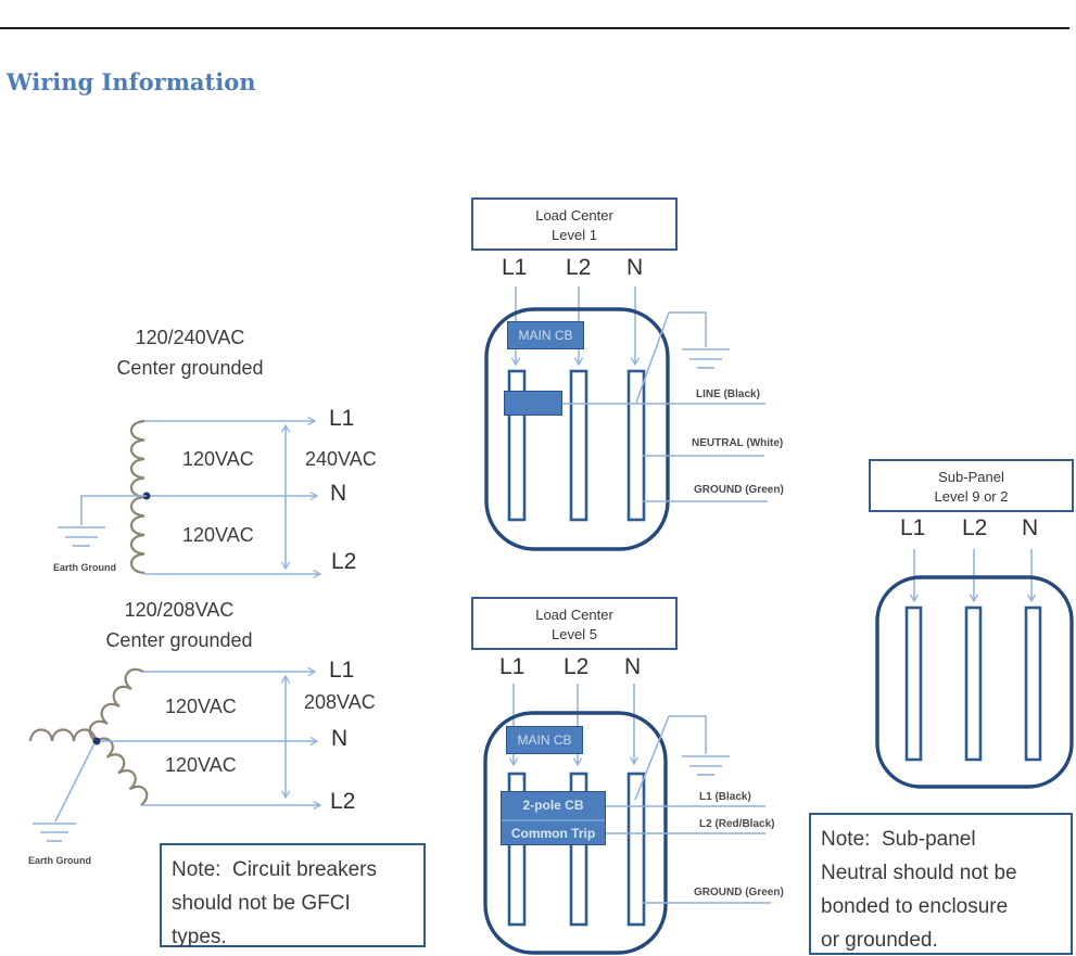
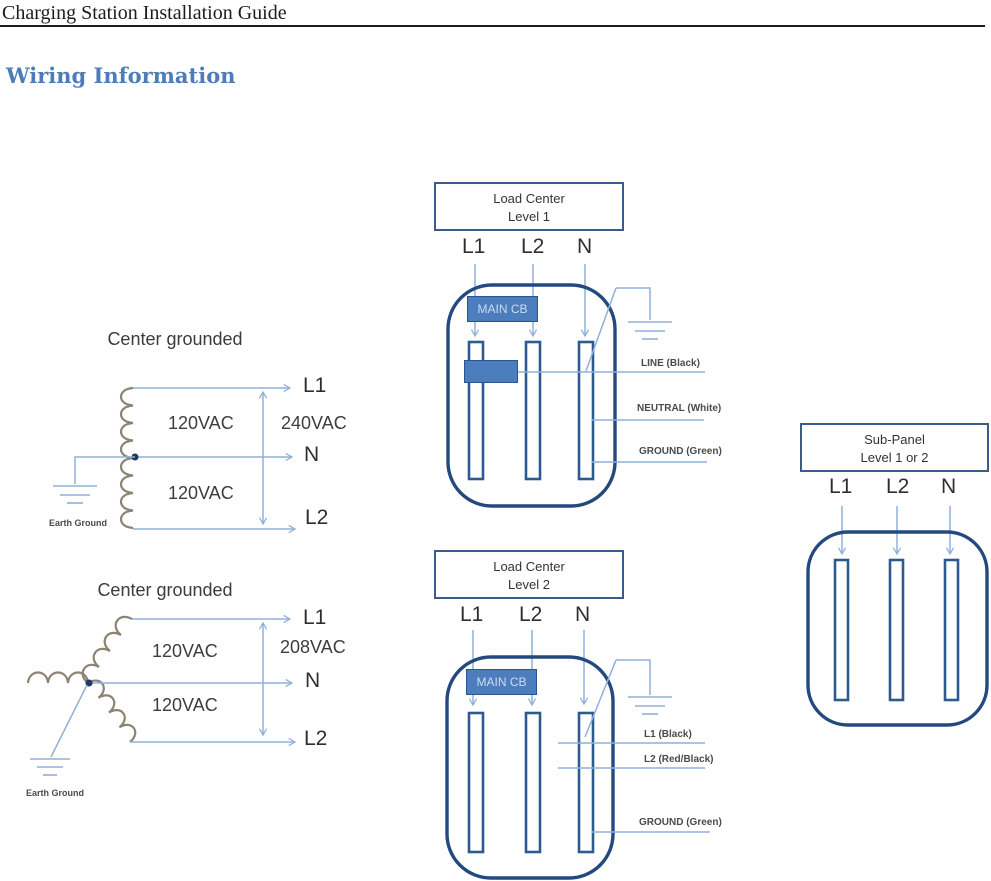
+ Charging Station Installation Guide
  Wiring Information
- 120/240VAC
  Center grounded
  L1
  120VAC
  240VAC
  N
  120VAC
  L2
  Earth Ground
- 120/208VAC
  Center grounded
  L1
  120VAC
  208VAC
  N
  120VAC
  L2
  Earth Ground
  Load Center
  Level 1
  L1
  L2
  N
  MAIN CB
  LINE (Black)
  NEUTRAL (White)
  GROUND (Green)
  Load Center
- Level 5
+ Level 2
  L1
  L2
  N
  MAIN CB
- 2-pole CB
- Common Trip
  L1 (Black)
  L2 (Red/Black)
  GROUND (Green)
  Sub-Panel
- Level 9 or 2
+ Level 1 or 2
  L1
  L2
  N
- Note: Circuit breakers
- should not be GFCI
- types.
- Note: Sub-panel
- Neutral should not be
- bonded to enclosure
- or grounded.
